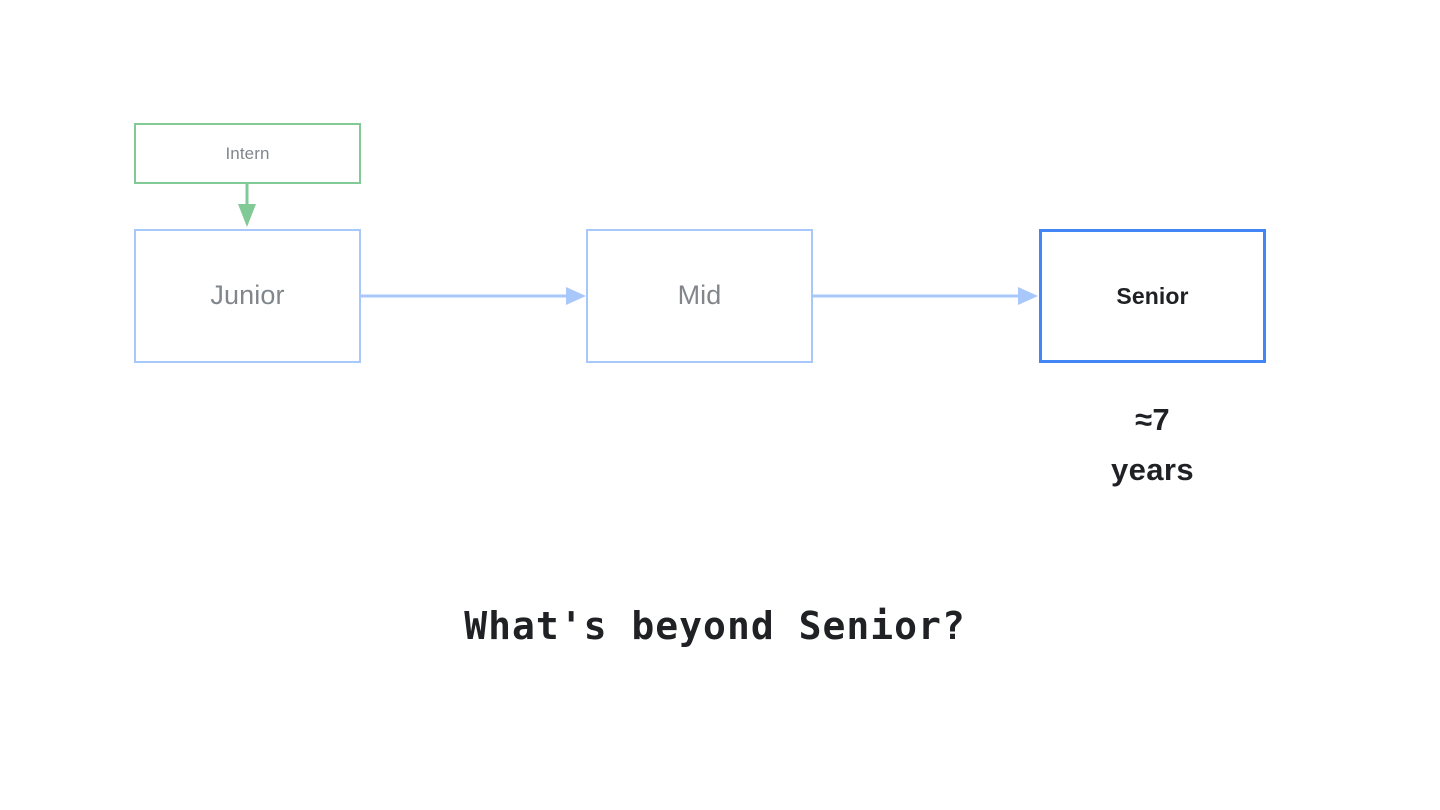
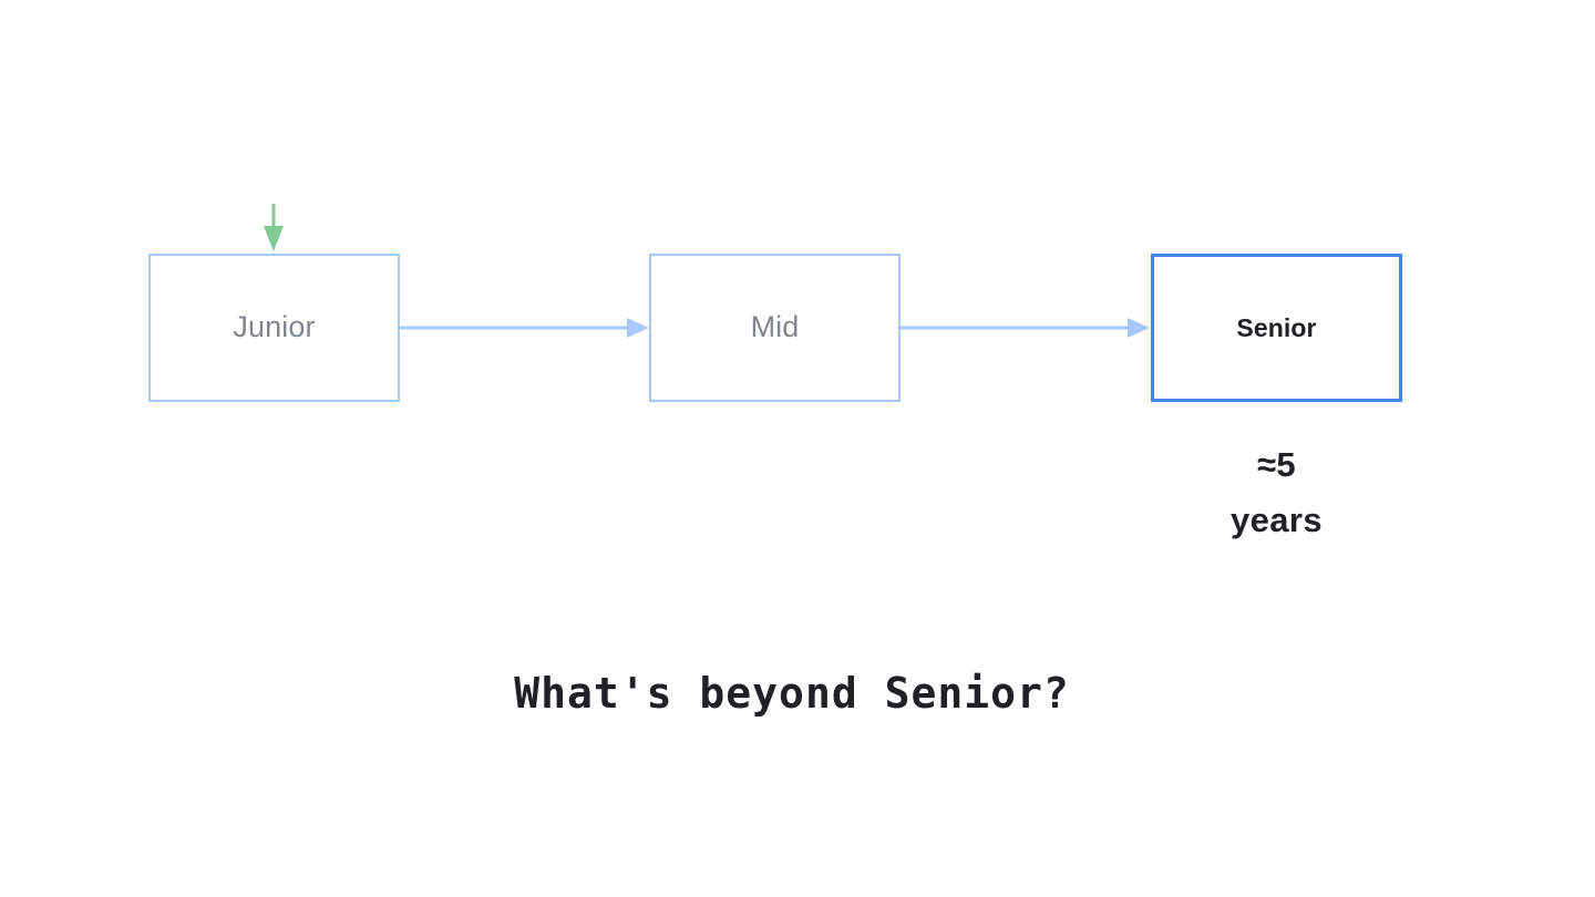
- Intern
  Junior
  Mid
  Senior
- ≈7
+ ≈5
  years
  What's beyond Senior?
